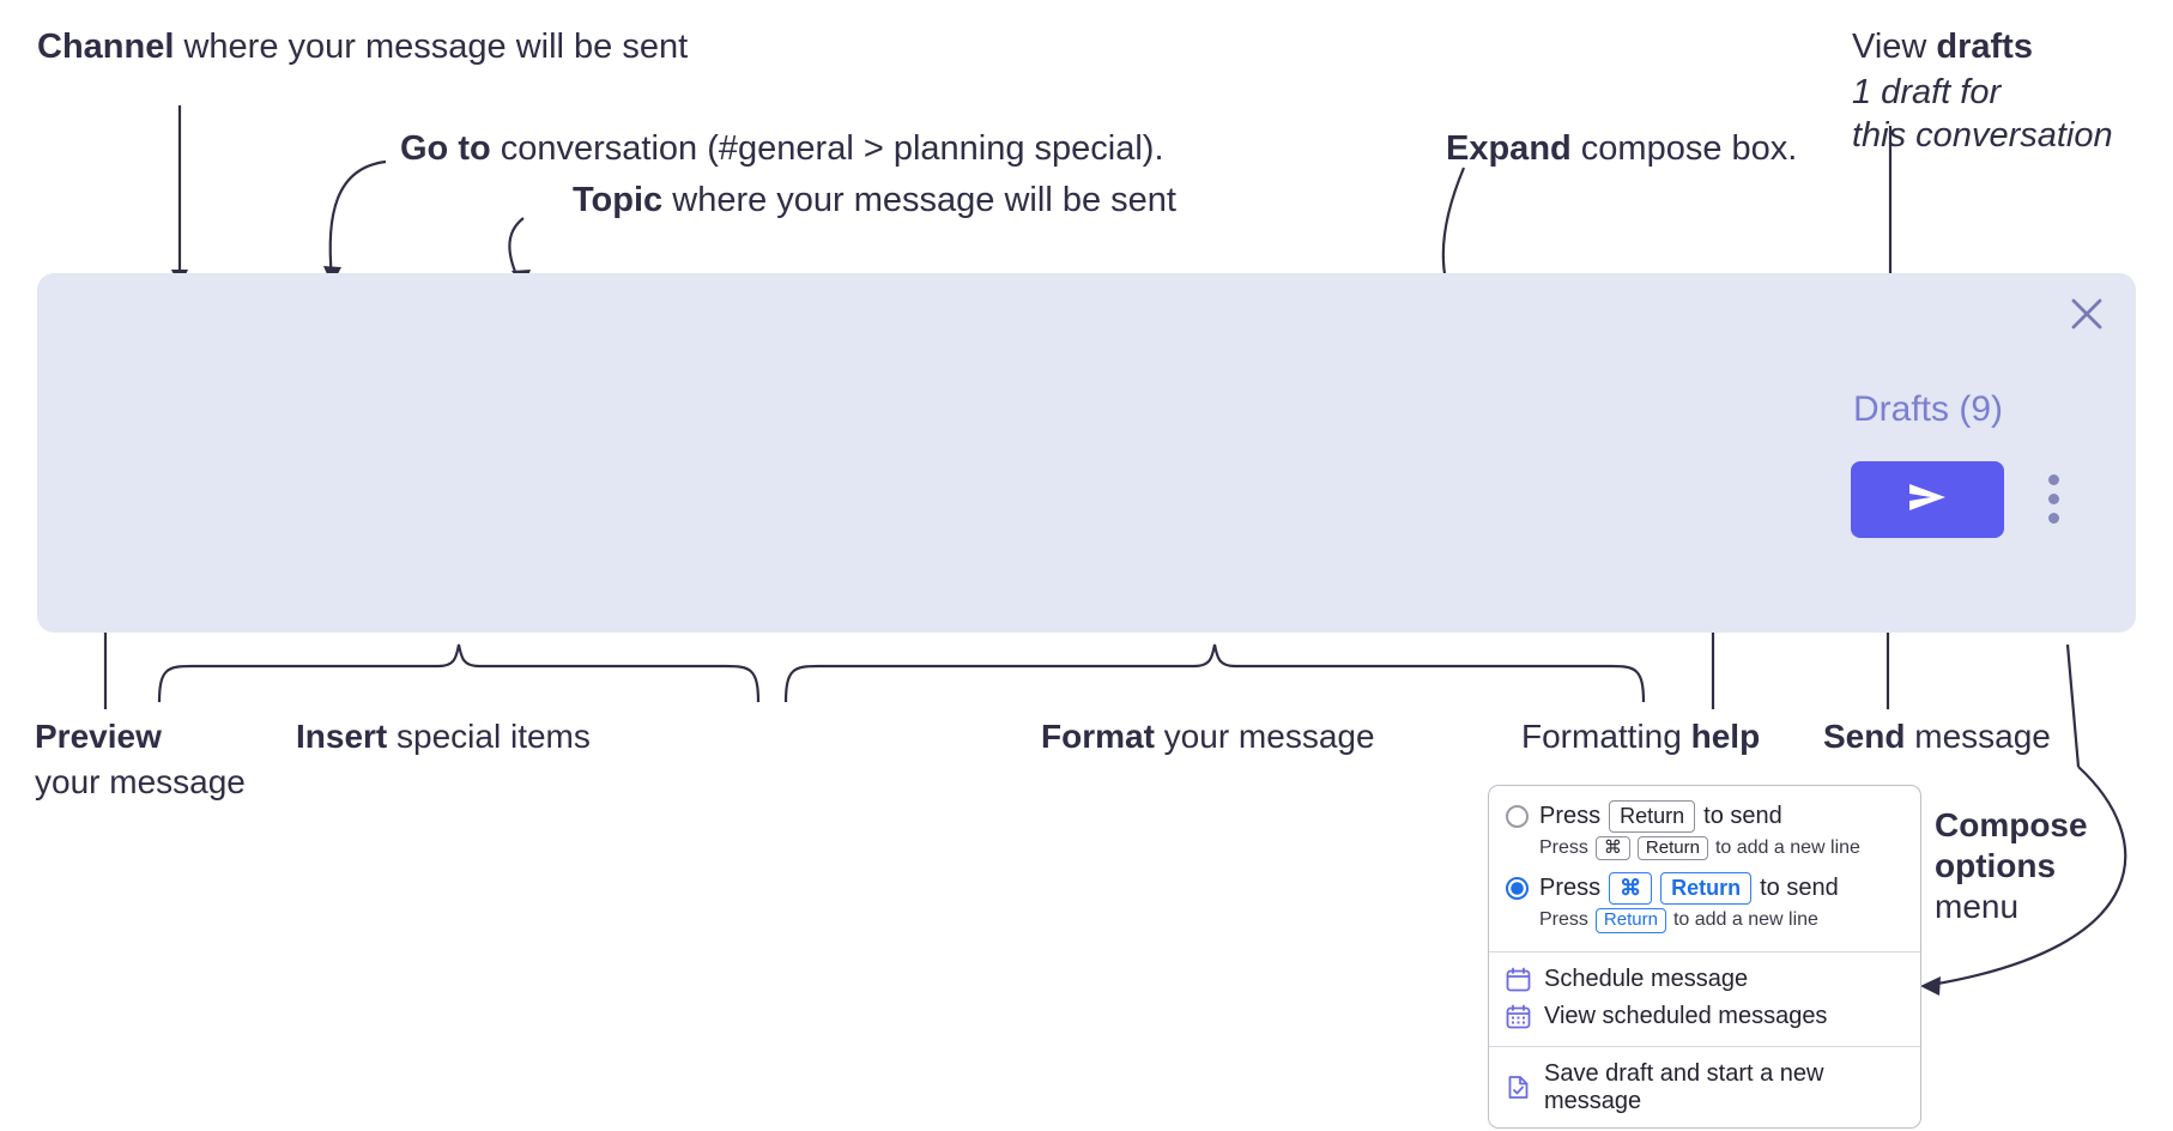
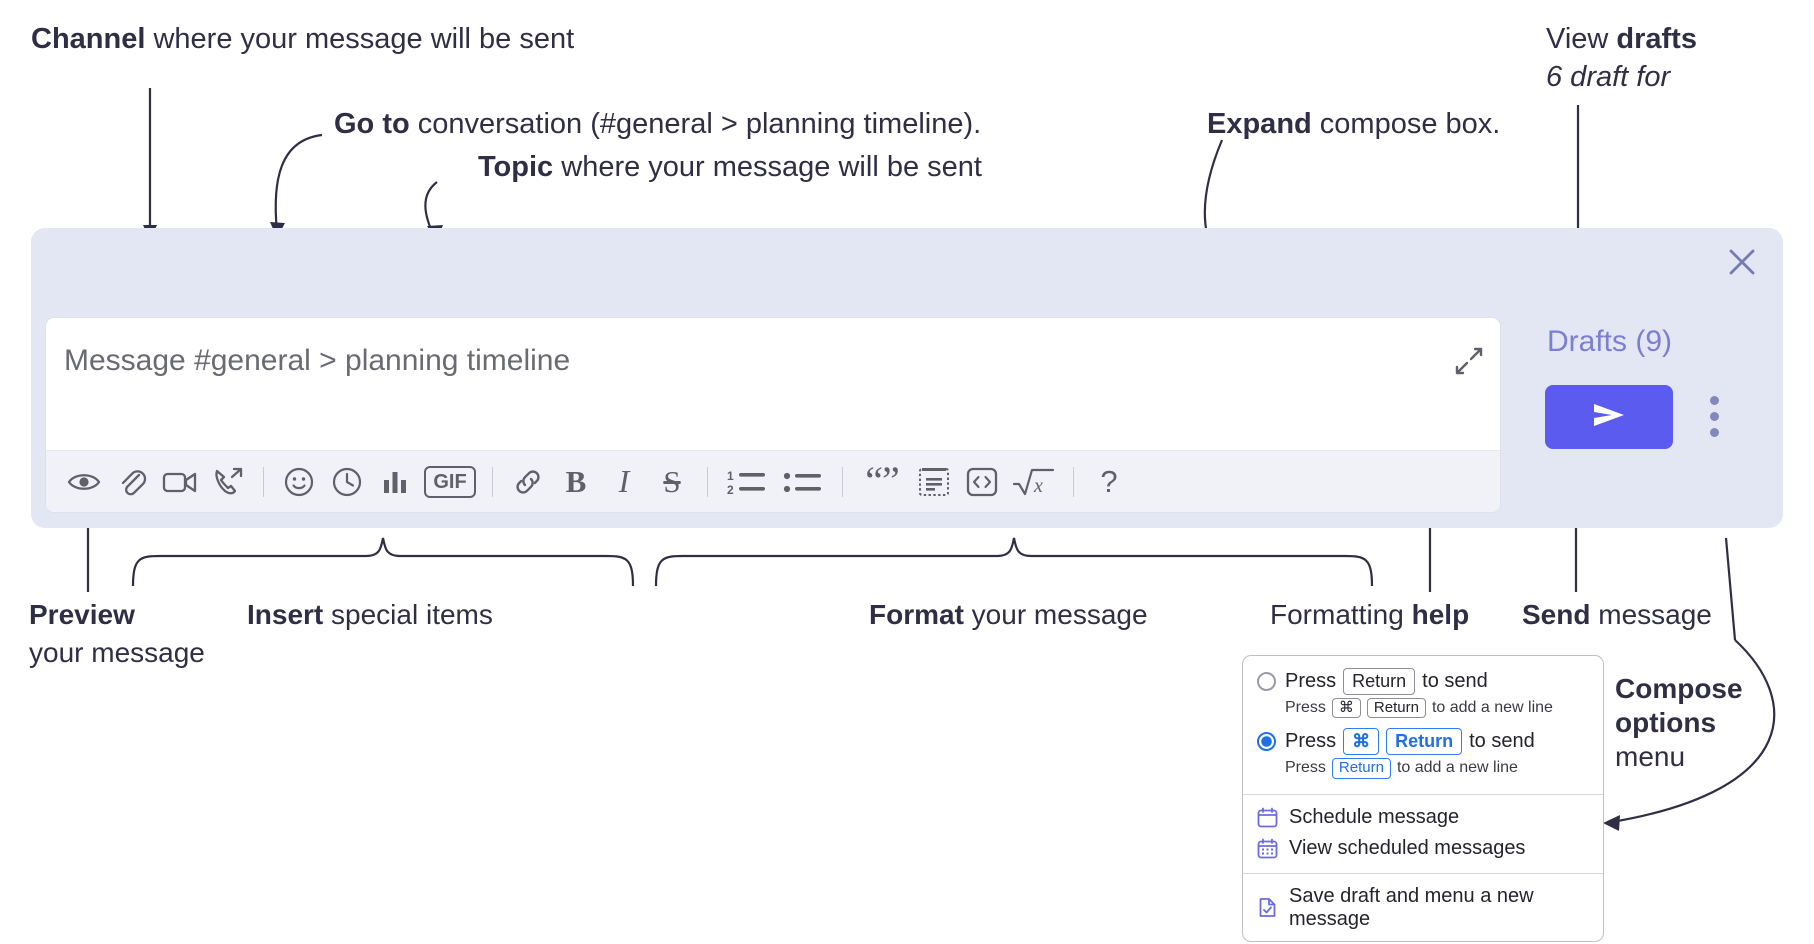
  Channel where your message will be sent
- Go to conversation (#general > planning special).
+ Go to conversation (#general > planning timeline).
  Topic where your message will be sent
  Expand compose box.
  View drafts
- 1 draft for
+ 6 draft for
- this conversation
  Preview
  your message
  Insert special items
  Format your message
  Formatting help
  Send message
  Compose
  options
  menu
+ Message #general > planning timeline
+ GIF
+ B
+ I
+ S
+ 1
+ 2
+ “”
+ x
+ ?
  Drafts (9)
  Press
  Return
  to send
  Press
  ⌘
  Return
  to add a new line
  Press
  ⌘
  Return
  to send
  Press
  Return
  to add a new line
  Schedule message
  View scheduled messages
- Save draft and start a new message
+ Save draft and menu a new message
